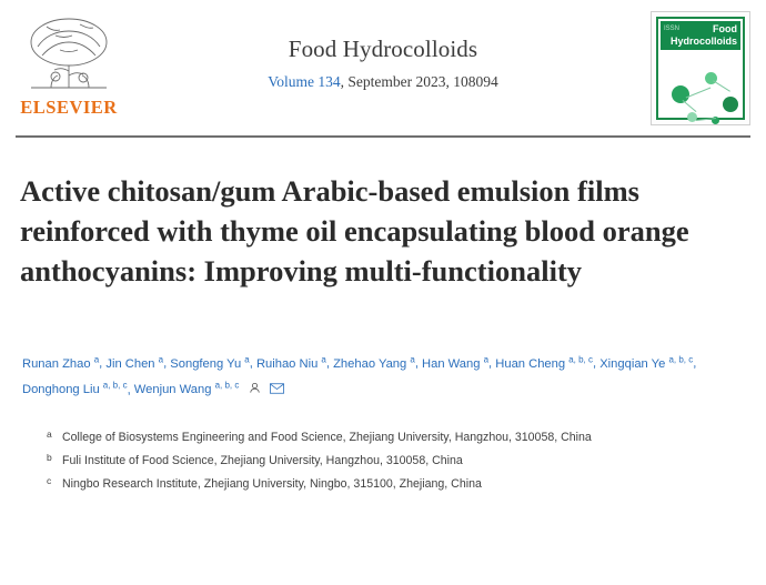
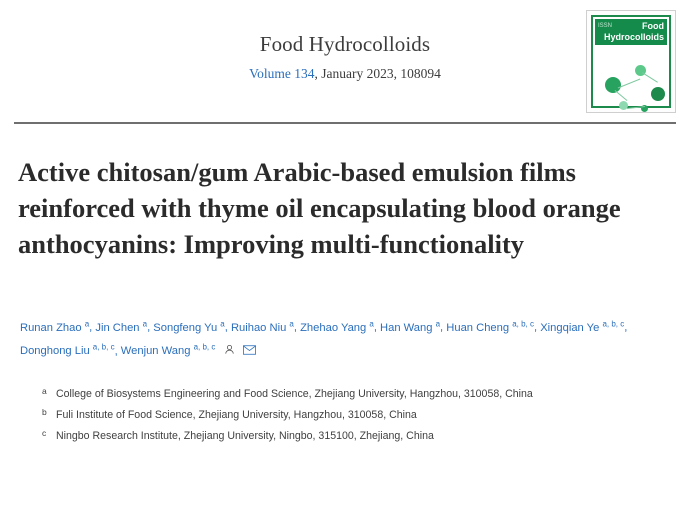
- ELSEVIER
  Food Hydrocolloids
- Volume 134, September 2023, 108094
+ Volume 134, January 2023, 108094
  Food
  Hydrocolloids
  Active chitosan/gum Arabic-based emulsion films reinforced with thyme oil encapsulating blood orange anthocyanins: Improving multi-functionality
  Runan Zhao a, Jin Chen a, Songfeng Yu a, Ruihao Niu a, Zhehao Yang a, Han Wang a, Huan Cheng a, b, c, Xingqian Ye a, b, c, Donghong Liu a, b, c, Wenjun Wang a, b, c
  a
  College of Biosystems Engineering and Food Science, Zhejiang University, Hangzhou, 310058, China
  b
  Fuli Institute of Food Science, Zhejiang University, Hangzhou, 310058, China
  c
  Ningbo Research Institute, Zhejiang University, Ningbo, 315100, Zhejiang, China
